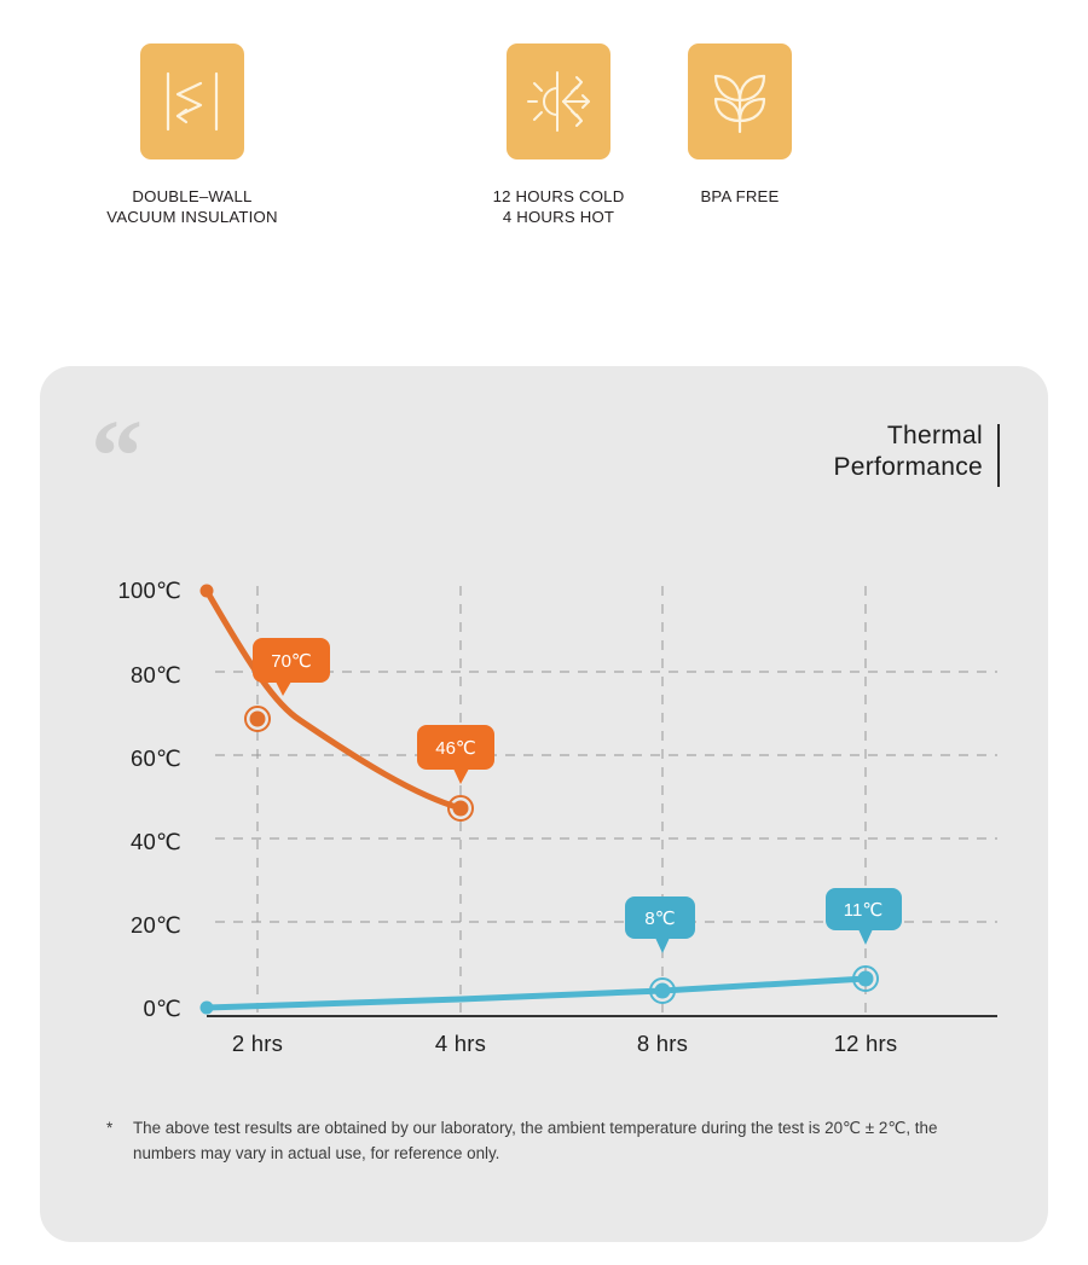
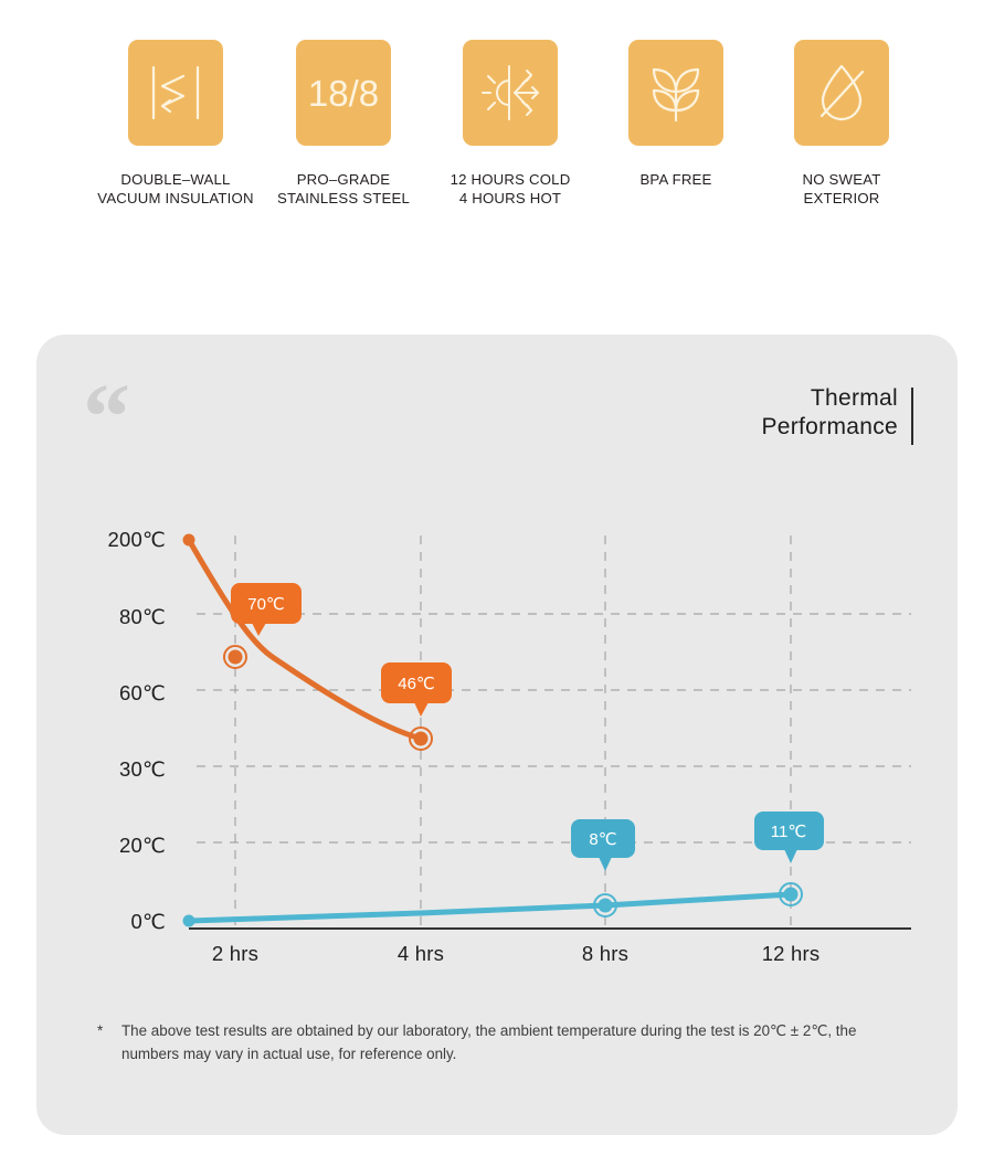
  DOUBLE–WALL
  VACUUM INSULATION
+ 18/8
+ PRO–GRADE
+ STAINLESS STEEL
  12 HOURS COLD
  4 HOURS HOT
  BPA FREE
+ NO SWEAT
+ EXTERIOR
  “
  Thermal
  Performance
- 100℃
+ 200℃
  80℃
  60℃
- 40℃
+ 30℃
  20℃
  0℃
  2 hrs
  4 hrs
  8 hrs
  12 hrs
  70℃
  46℃
  8℃
  11℃
  *
  The above test results are obtained by our laboratory, the ambient temperature during the test is 20℃ ± 2℃, the numbers may vary in actual use, for reference only.
